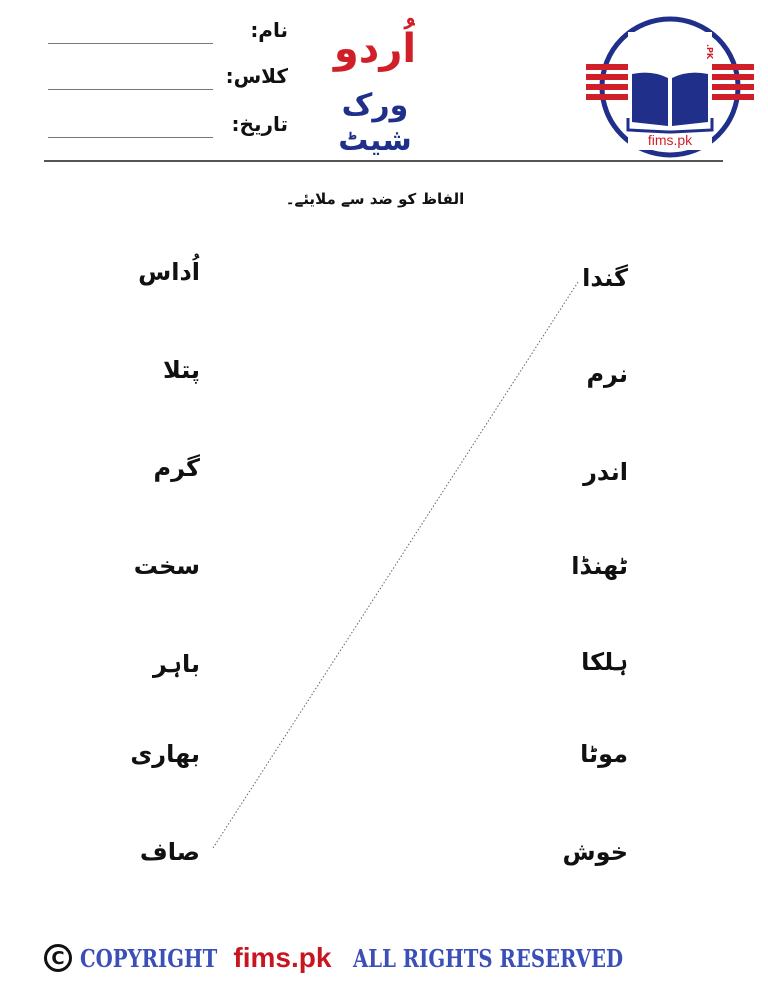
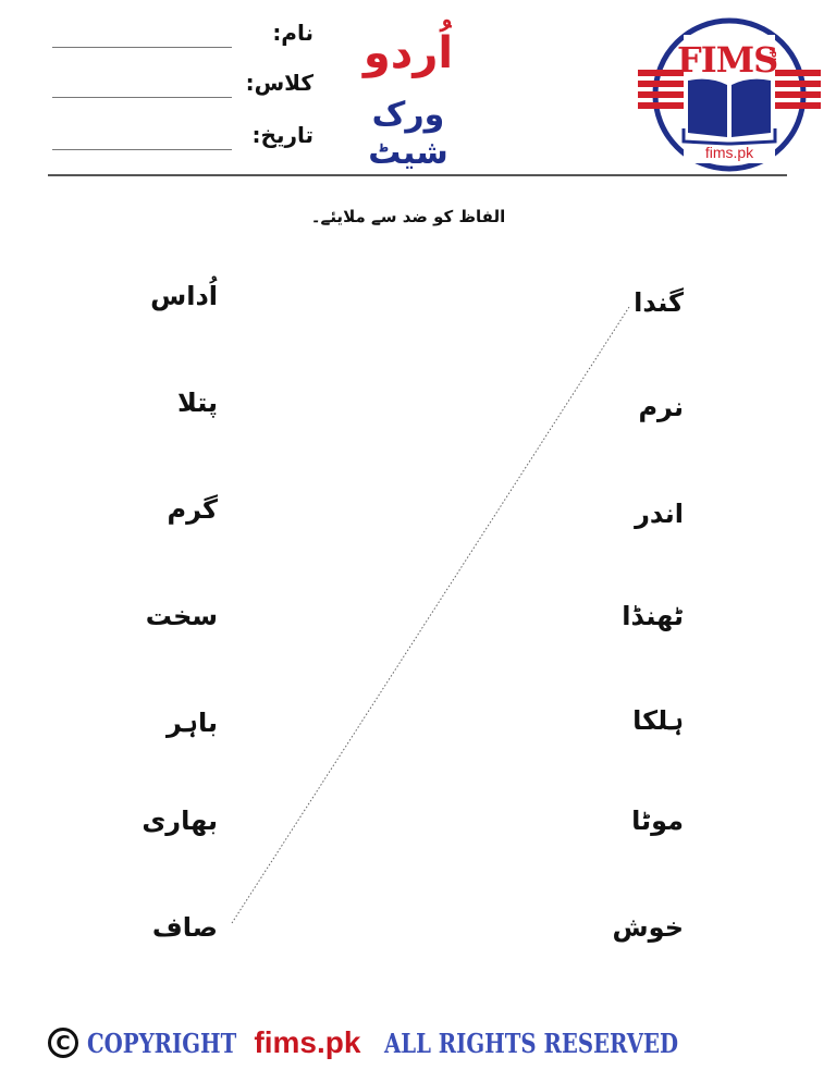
  نام:
  کلاس:
  تاریخ:
  اُردو
  ورک شیٹ
+ FIMS
  fims.pk
  الفاظ کو ضد سے ملایئے۔
  اُداس
  پتلا
  گرم
  سخت
  باہر
  بھاری
  صاف
  گندا
  نرم
  اندر
  ٹھنڈا
  ہلکا
  موٹا
  خوش
  C
  COPYRIGHT
  fims.pk
  ALL RIGHTS RESERVED
